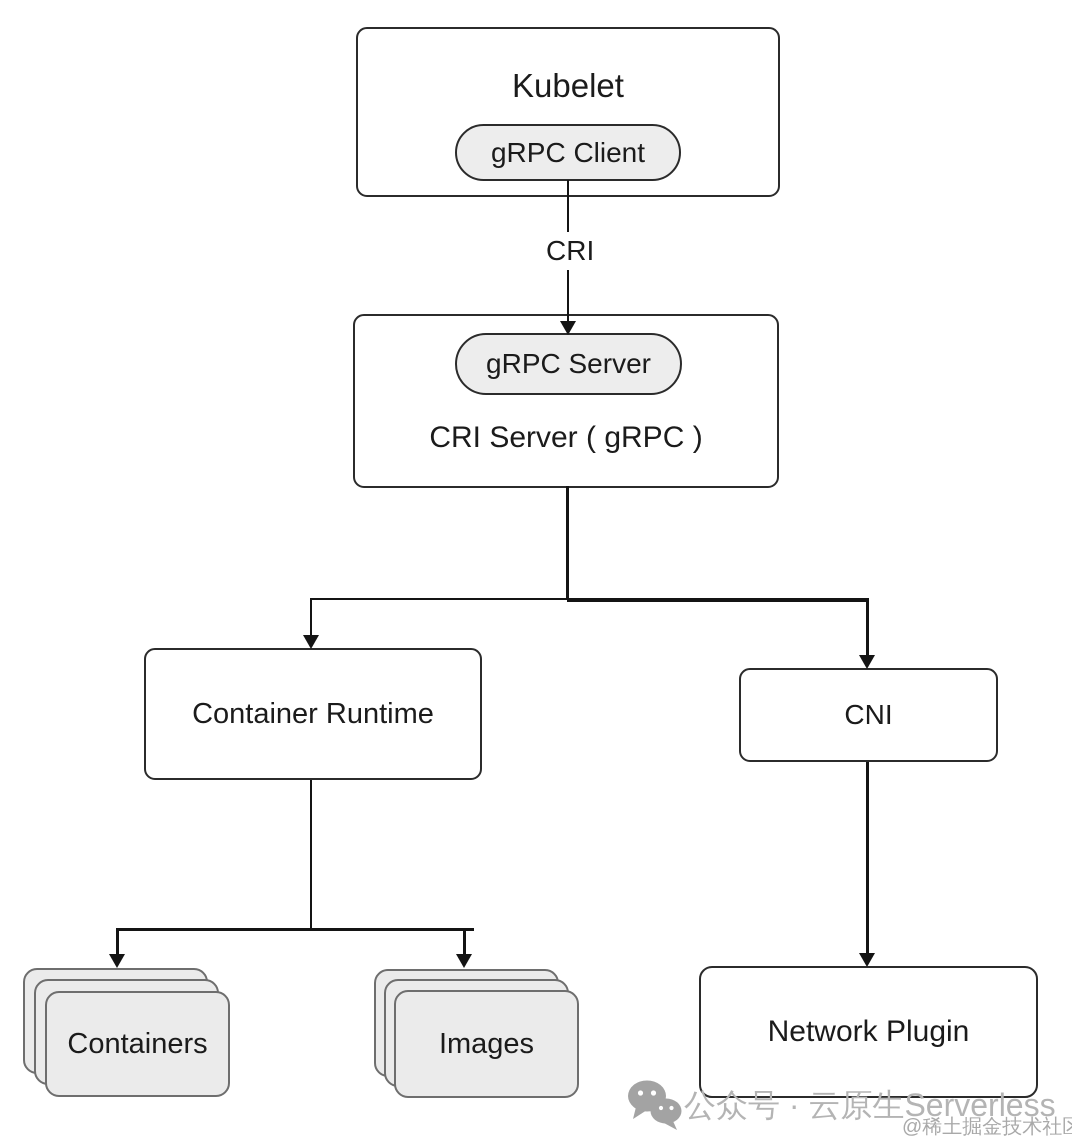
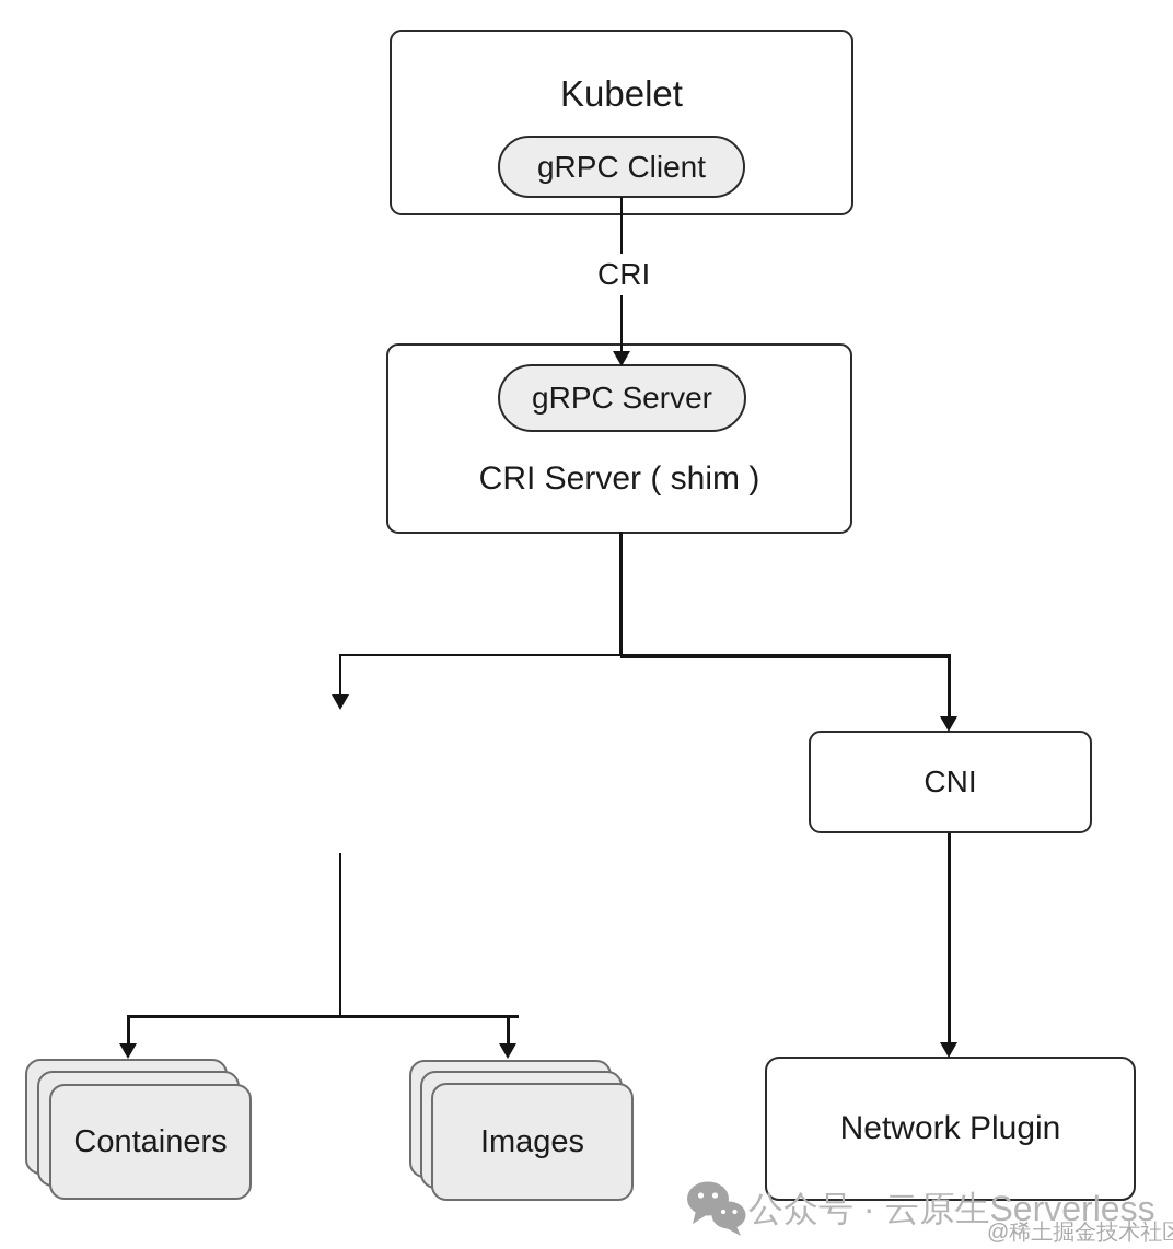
  Kubelet
  gRPC Client
  CRI
- CRI Server ( gRPC )
+ CRI Server ( shim )
  gRPC Server
- Container Runtime
  CNI
  Containers
  Images
  Network Plugin
  公众号 · 云原生Serverless
  @稀土掘金技术社
